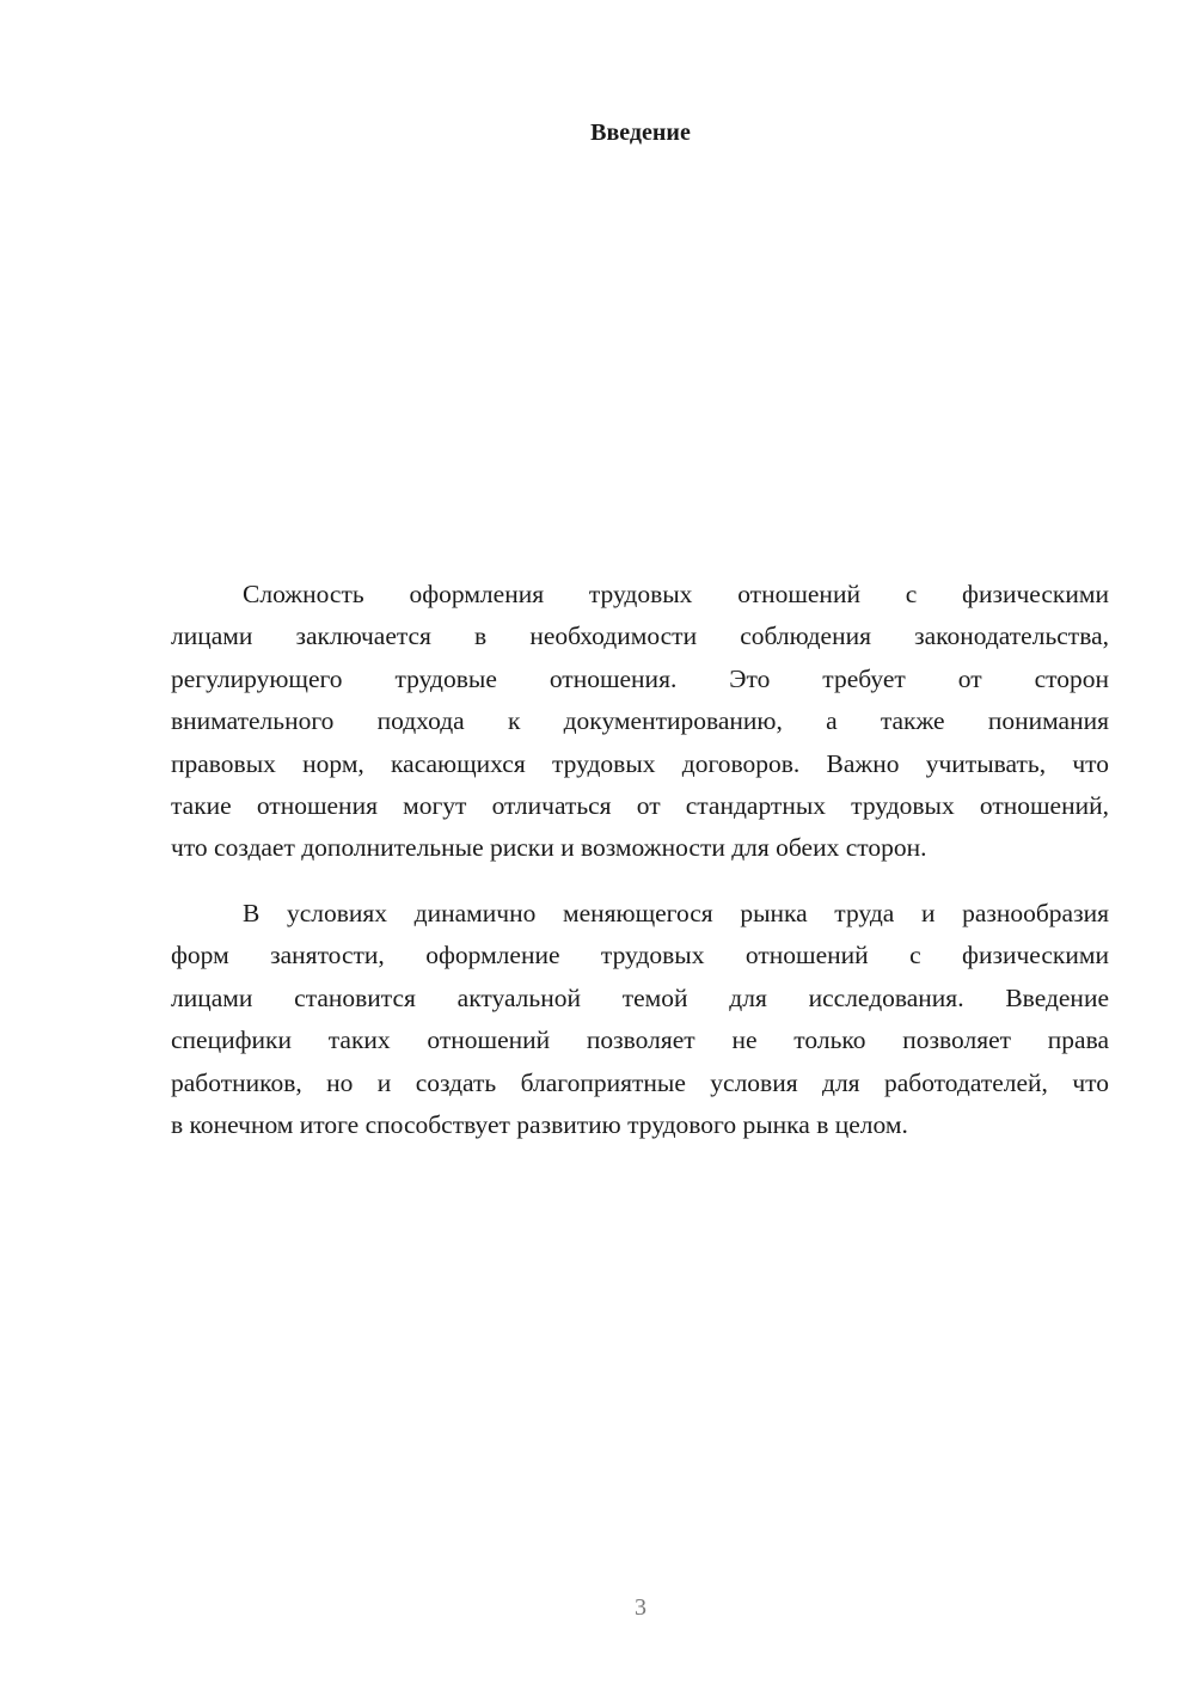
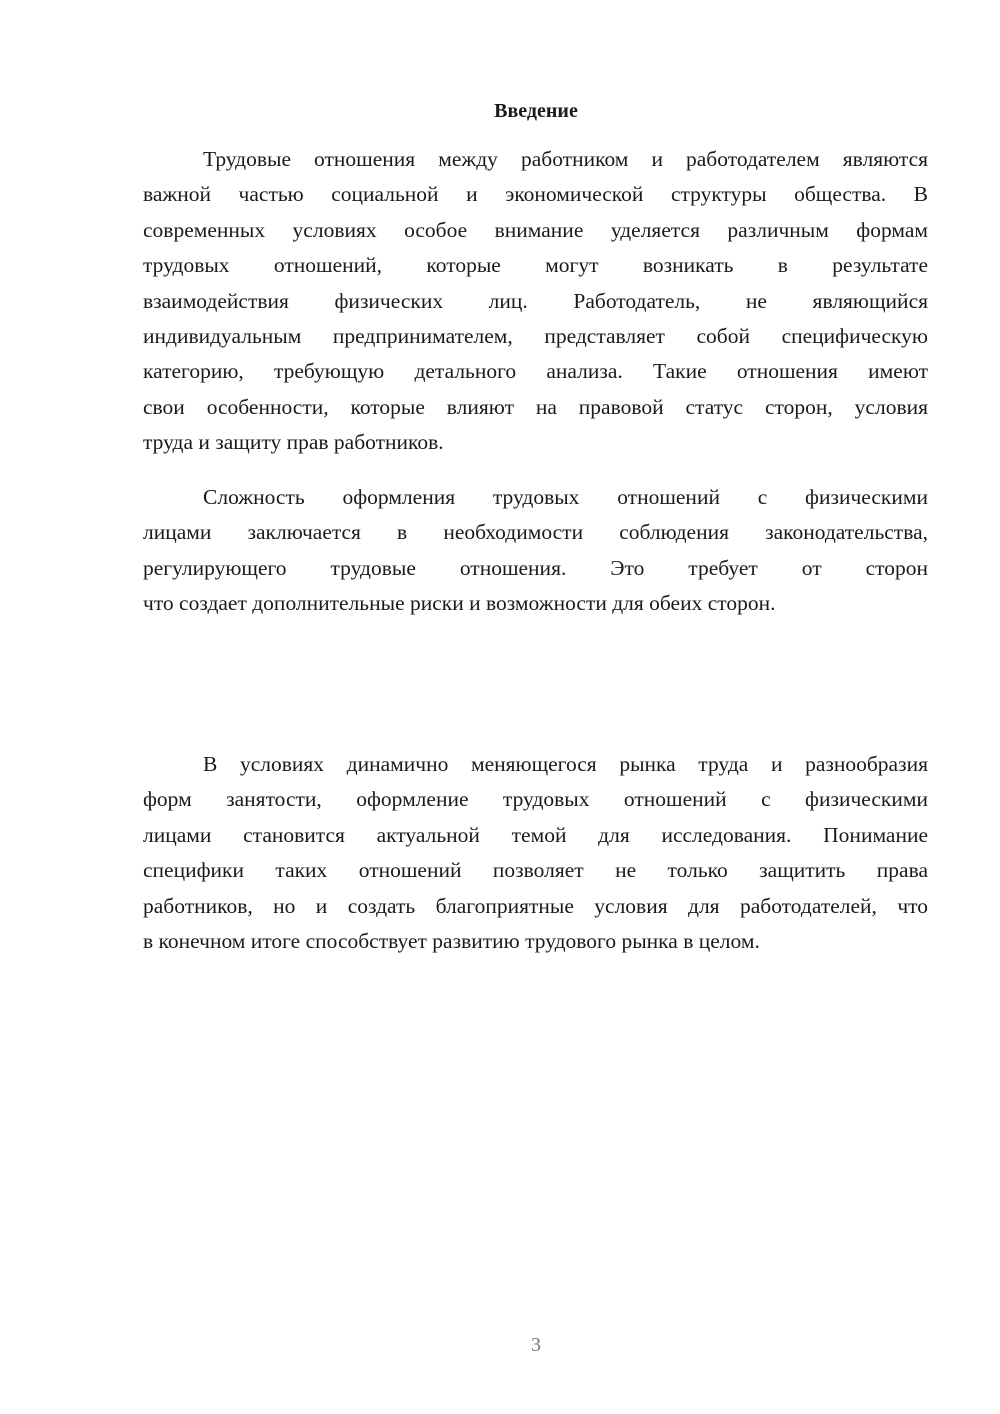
  Введение
+ Трудовые отношения между работником и работодателем являются
+ важной частью социальной и экономической структуры общества. В
+ современных условиях особое внимание уделяется различным формам
+ трудовых отношений, которые могут возникать в результате
+ взаимодействия физических лиц. Работодатель, не являющийся
+ индивидуальным предпринимателем, представляет собой специфическую
+ категорию, требующую детального анализа. Такие отношения имеют
+ свои особенности, которые влияют на правовой статус сторон, условия
+ труда и защиту прав работников.
  Сложность оформления трудовых отношений с физическими
  лицами заключается в необходимости соблюдения законодательства,
  регулирующего трудовые отношения. Это требует от сторон
- внимательного подхода к документированию, а также понимания
- правовых норм, касающихся трудовых договоров. Важно учитывать, что
- такие отношения могут отличаться от стандартных трудовых отношений,
  что создает дополнительные риски и возможности для обеих сторон.
  В условиях динамично меняющегося рынка труда и разнообразия
  форм занятости, оформление трудовых отношений с физическими
- лицами становится актуальной темой для исследования. Введение
+ лицами становится актуальной темой для исследования. Понимание
- специфики таких отношений позволяет не только позволяет права
+ специфики таких отношений позволяет не только защитить права
  работников, но и создать благоприятные условия для работодателей, что
  в конечном итоге способствует развитию трудового рынка в целом.
  3
